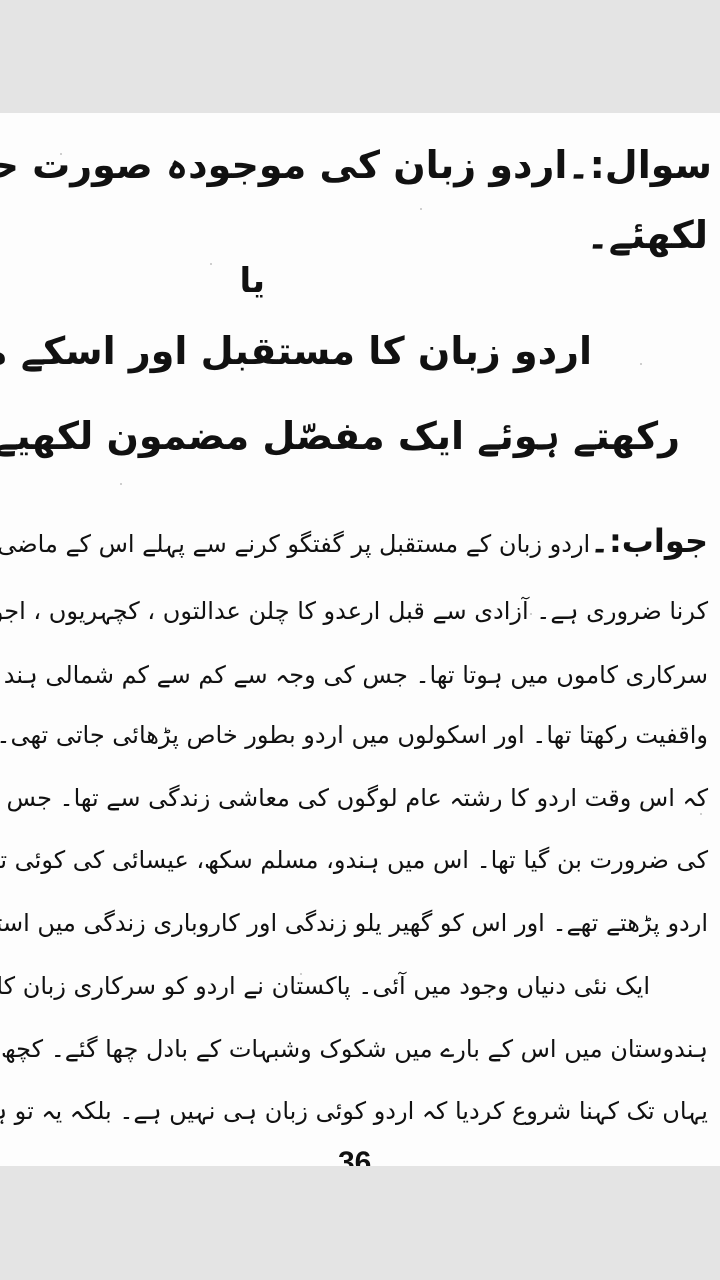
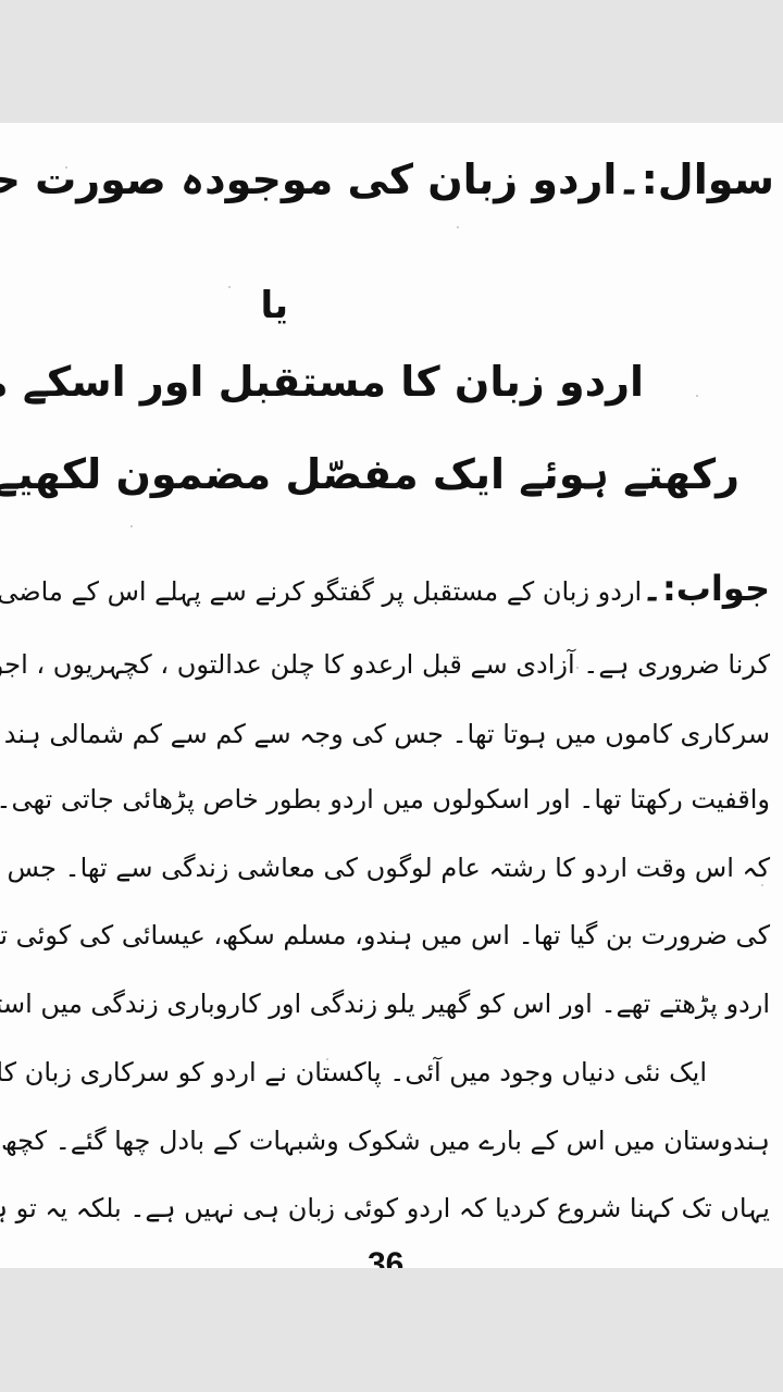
  سوال:۔اردو زبان کی موجودہ صورت ح
- لکھئے۔
  یا
  رکھتے ہوئے ایک مفصّل مضمون لکھیے
  جواب:۔اردو زبان کے مستقبل پر گفتگو کرنے سے پہلے اس کے ماضی
  کرنا ضروری ہے۔ آزادی سے قبل ارعدو کا چلن عدالتوں ، کچہریوں ، اج
  سرکاری کاموں میں ہوتا تھا۔ جس کی وجہ سے کم سے کم شمالی ہند
  واقفیت رکھتا تھا۔ اور اسکولوں میں اردو بطور خاص پڑھائی جاتی تھی۔
  کہ اس وقت اردو کا رشتہ عام لوگوں کی معاشی زندگی سے تھا۔ جس
  کی ضرورت بن گیا تھا۔ اس میں ہندو، مسلم سکھ، عیسائی کی کوئی ت
  اردو پڑھتے تھے۔ اور اس کو گھیر یلو زندگی اور کاروباری زندگی میں اس
  ایک نئی دنیاں وجود میں آئی۔ پاکستان نے اردو کو سرکاری زبان ک
  ہندوستان میں اس کے بارے میں شکوک وشبہات کے بادل چھا گئے۔ کچھ
  یہاں تک کہنا شروع کردیا کہ اردو کوئی زبان ہی نہیں ہے۔ بلکہ یہ تو ہ
  36
